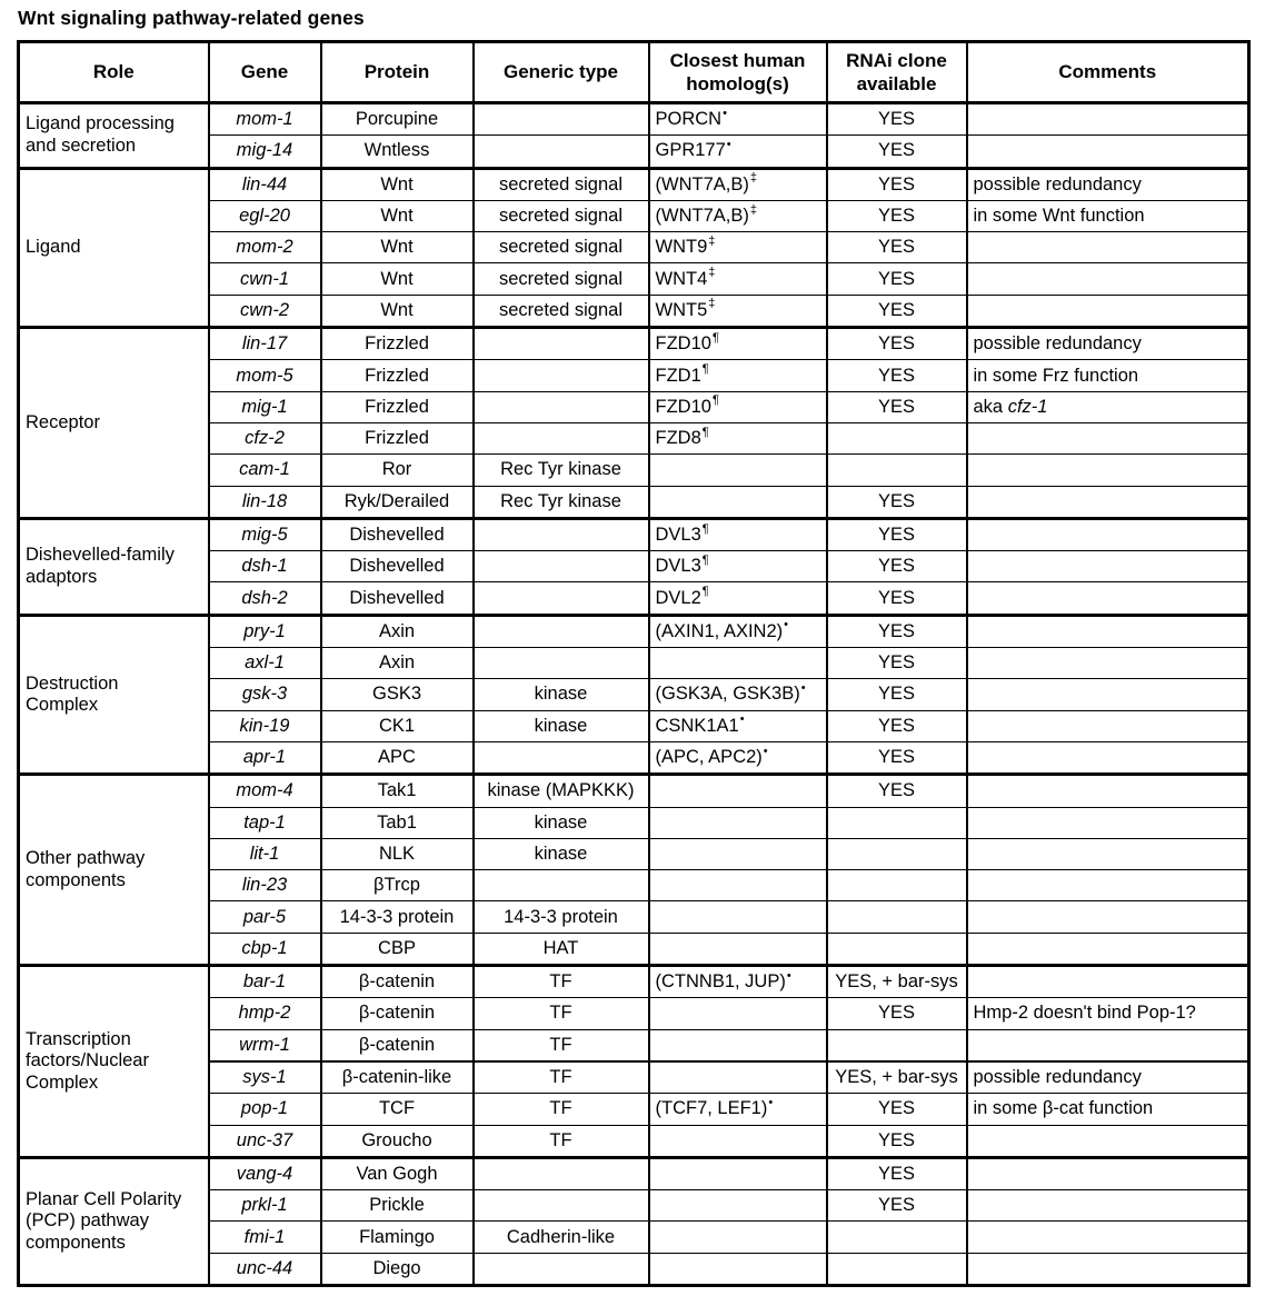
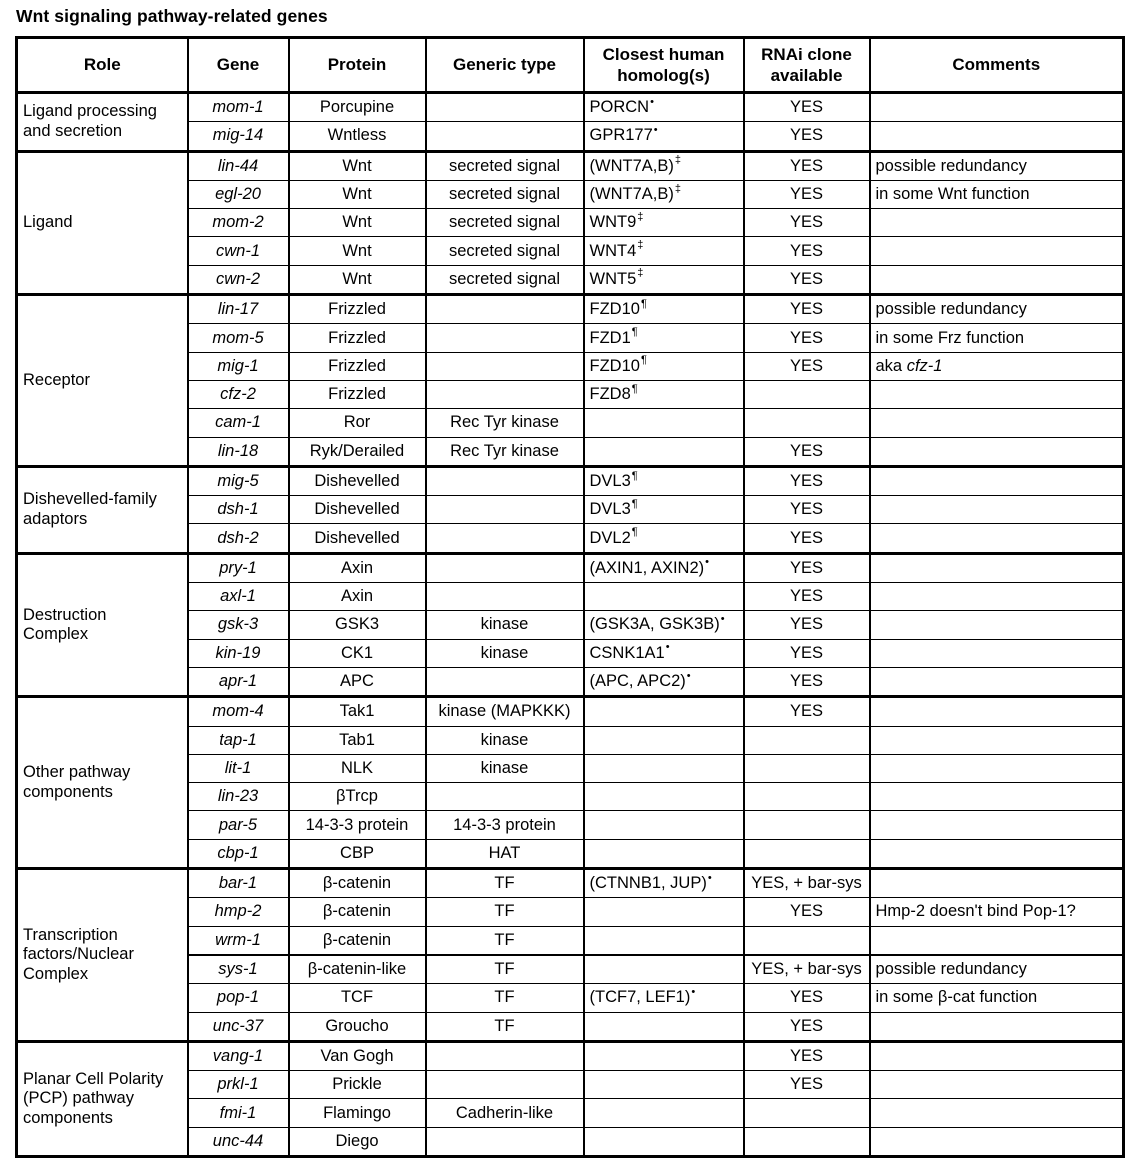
  Wnt signaling pathway-related genes
  Role	Gene	Protein	Generic type	Closest human homolog(s)	RNAi clone available	Comments
  Ligand processing and secretion	mom-1	Porcupine		PORCN•	YES
  mig-14	Wntless		GPR177•	YES
  Ligand	lin-44	Wnt	secreted signal	(WNT7A,B)‡	YES	possible redundancy
  egl-20	Wnt	secreted signal	(WNT7A,B)‡	YES	in some Wnt function
  mom-2	Wnt	secreted signal	WNT9‡	YES
  cwn-1	Wnt	secreted signal	WNT4‡	YES
  cwn-2	Wnt	secreted signal	WNT5‡	YES
  Receptor	lin-17	Frizzled		FZD10¶	YES	possible redundancy
  mom-5	Frizzled		FZD1¶	YES	in some Frz function
  mig-1	Frizzled		FZD10¶	YES	aka cfz-1
  cfz-2	Frizzled		FZD8¶
  cam-1	Ror	Rec Tyr kinase
  lin-18	Ryk/Derailed	Rec Tyr kinase		YES
  Dishevelled-family adaptors	mig-5	Dishevelled		DVL3¶	YES
  dsh-1	Dishevelled		DVL3¶	YES
  dsh-2	Dishevelled		DVL2¶	YES
  Destruction Complex	pry-1	Axin		(AXIN1, AXIN2)•	YES
  axl-1	Axin			YES
  gsk-3	GSK3	kinase	(GSK3A, GSK3B)•	YES
  kin-19	CK1	kinase	CSNK1A1•	YES
  apr-1	APC		(APC, APC2)•	YES
  Other pathway components	mom-4	Tak1	kinase (MAPKKK)		YES
  tap-1	Tab1	kinase
  lit-1	NLK	kinase
  lin-23	βTrcp
  par-5	14-3-3 protein	14-3-3 protein
  cbp-1	CBP	HAT
  Transcription factors/Nuclear Complex	bar-1	β-catenin	TF	(CTNNB1, JUP)•	YES, + bar-sys
  hmp-2	β-catenin	TF		YES	Hmp-2 doesn't bind Pop-1?
  wrm-1	β-catenin	TF
  sys-1	β-catenin-like	TF		YES, + bar-sys	possible redundancy
  pop-1	TCF	TF	(TCF7, LEF1)•	YES	in some β-cat function
  unc-37	Groucho	TF		YES
- Planar Cell Polarity (PCP) pathway components	vang-4	Van Gogh			YES
+ Planar Cell Polarity (PCP) pathway components	vang-1	Van Gogh			YES
  prkl-1	Prickle			YES
  fmi-1	Flamingo	Cadherin-like
  unc-44	Diego
